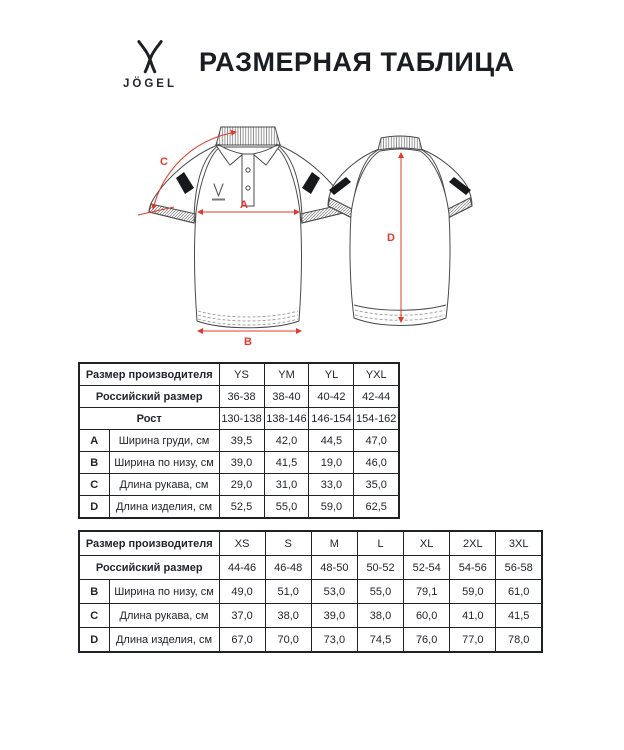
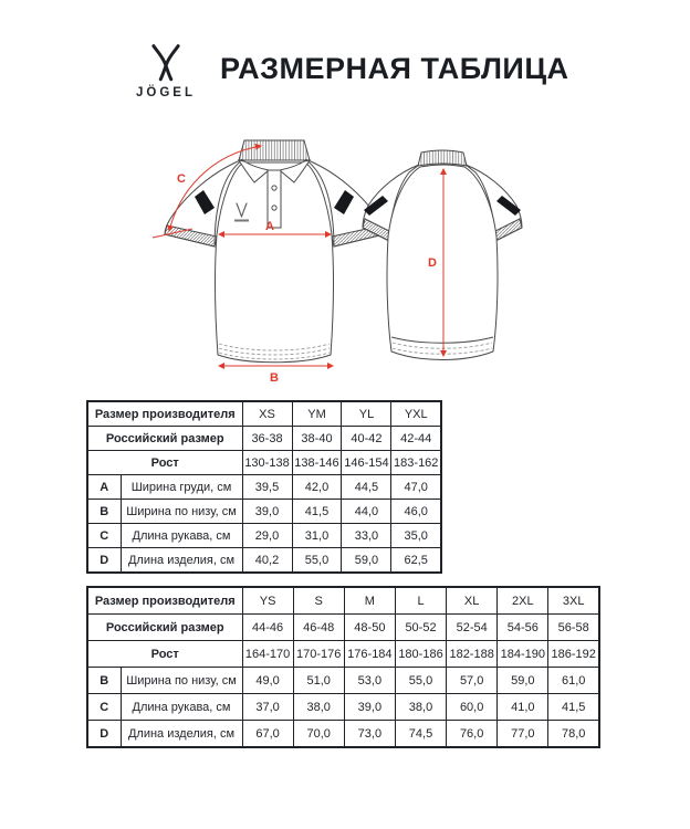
  JÖGEL
  РАЗМЕРНАЯ ТАБЛИЦА
  A
  B
  C
  D
- Размер производителя	YS	YM	YL	YXL
+ Размер производителя	XS	YM	YL	YXL
  Российский размер	36-38	38-40	40-42	42-44
- Рост	130-138	138-146	146-154	154-162
+ Рост	130-138	138-146	146-154	183-162
  A	Ширина груди, см	39,5	42,0	44,5	47,0
- B	Ширина по низу, см	39,0	41,5	19,0	46,0
+ B	Ширина по низу, см	39,0	41,5	44,0	46,0
  C	Длина рукава, см	29,0	31,0	33,0	35,0
- D	Длина изделия, см	52,5	55,0	59,0	62,5
+ D	Длина изделия, см	40,2	55,0	59,0	62,5
- Размер производителя	XS	S	M	L	XL	2XL	3XL
+ Размер производителя	YS	S	M	L	XL	2XL	3XL
  Российский размер	44-46	46-48	48-50	50-52	52-54	54-56	56-58
+ Рост	164-170	170-176	176-184	180-186	182-188	184-190	186-192
- B	Ширина по низу, см	49,0	51,0	53,0	55,0	79,1	59,0	61,0
+ B	Ширина по низу, см	49,0	51,0	53,0	55,0	57,0	59,0	61,0
  C	Длина рукава, см	37,0	38,0	39,0	38,0	60,0	41,0	41,5
  D	Длина изделия, см	67,0	70,0	73,0	74,5	76,0	77,0	78,0
